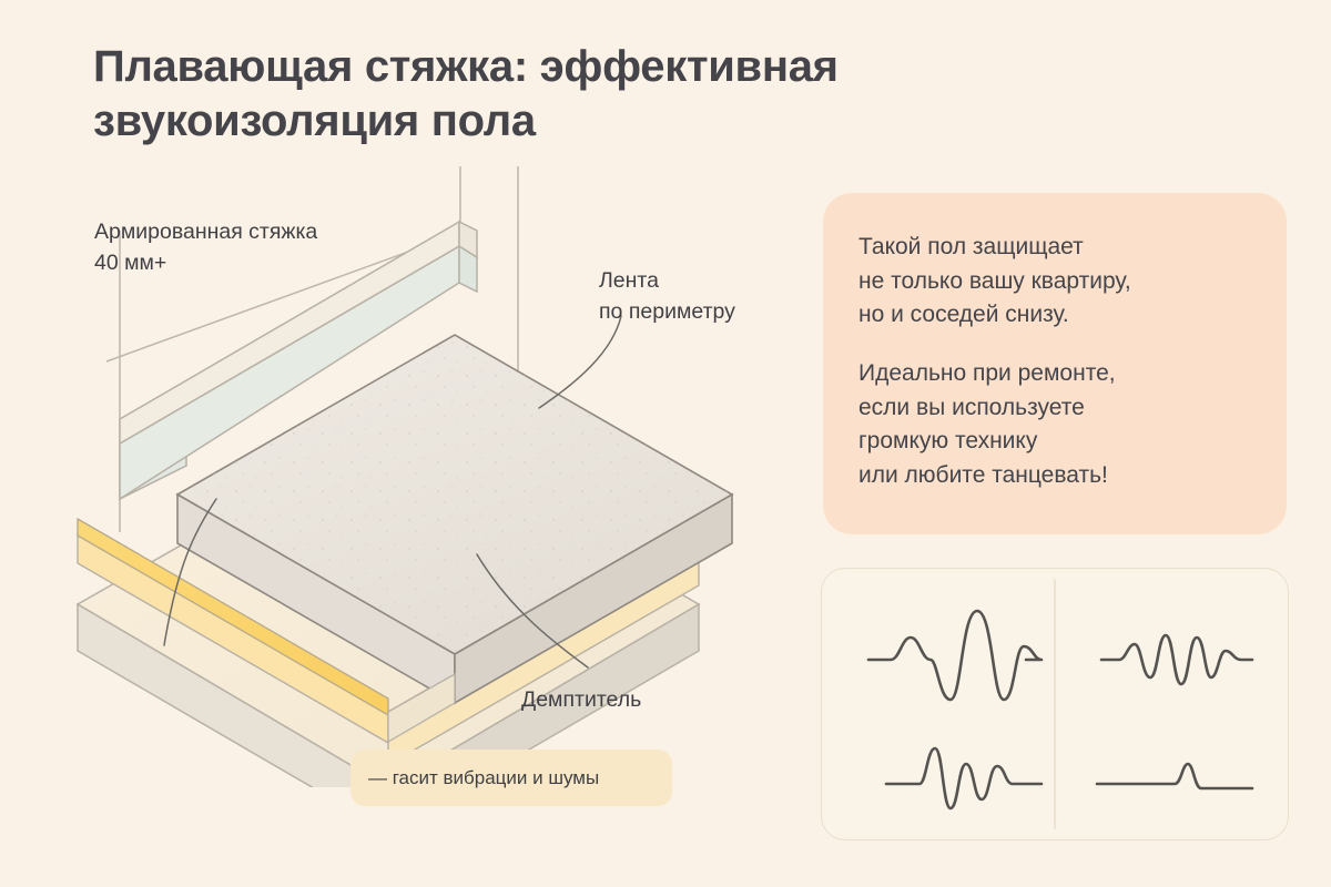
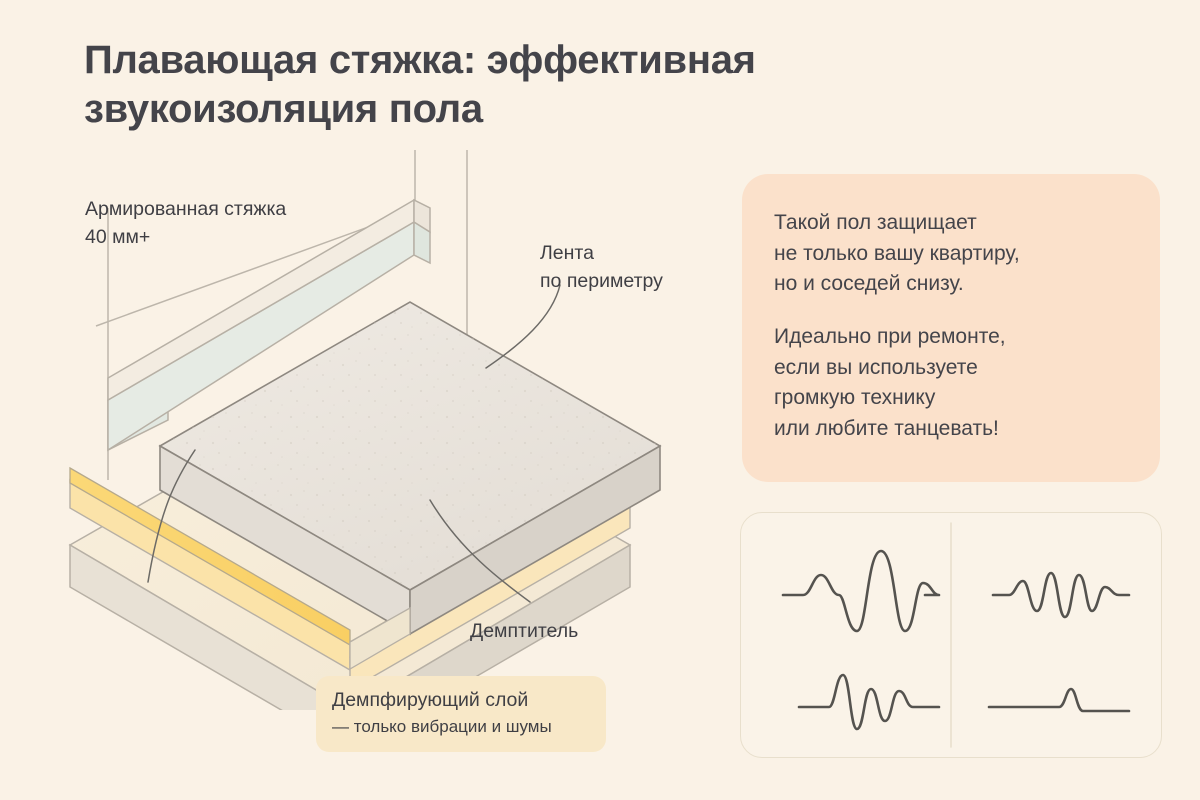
  Плавающая стяжка: эффективная
  звукоизоляция пола
  Армированная стяжка
  40 мм+
  Лента
  по периметру
  Демптитель
+ Демпфирующий слой
- — гасит вибрации и шумы
+ — только вибрации и шумы
  Такой пол защищает
  не только вашу квартиру,
  но и соседей снизу.
  Идеально при ремонте,
  если вы используете
  громкую технику
  или любите танцевать!
